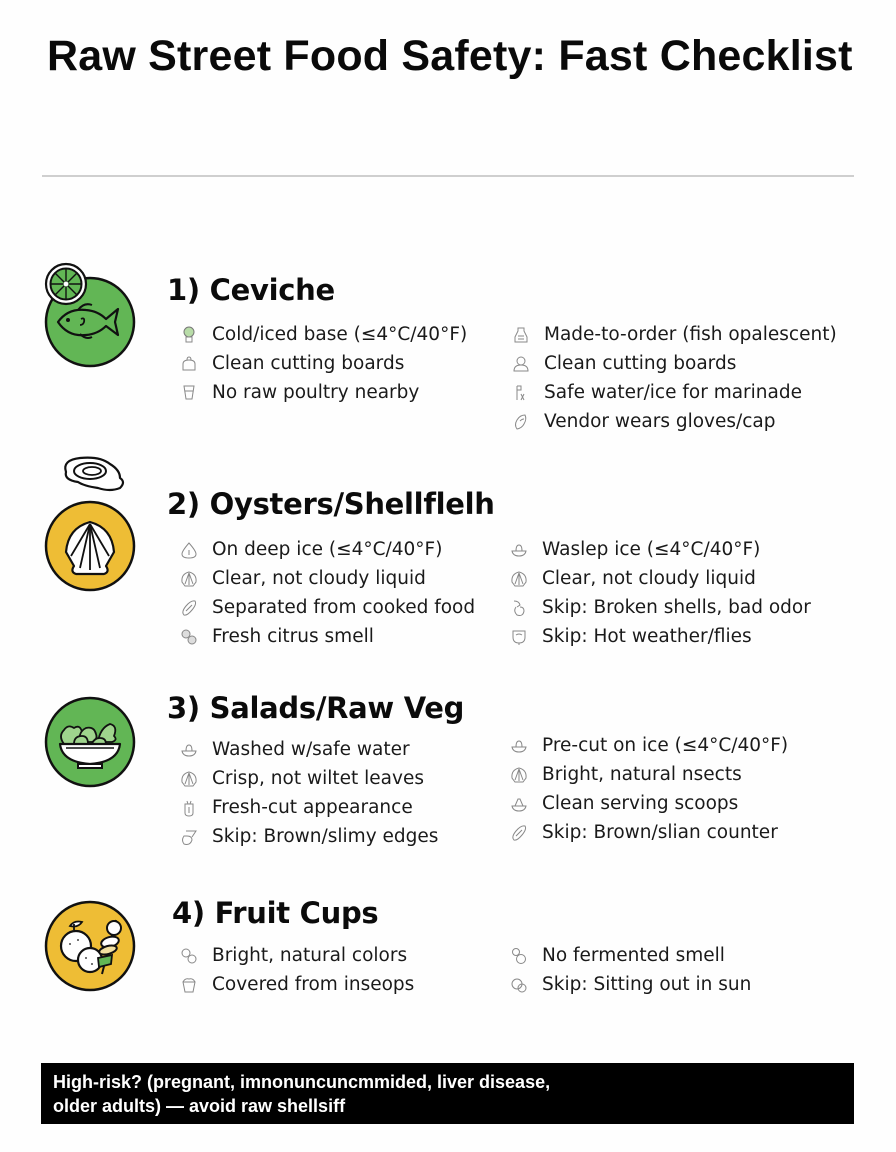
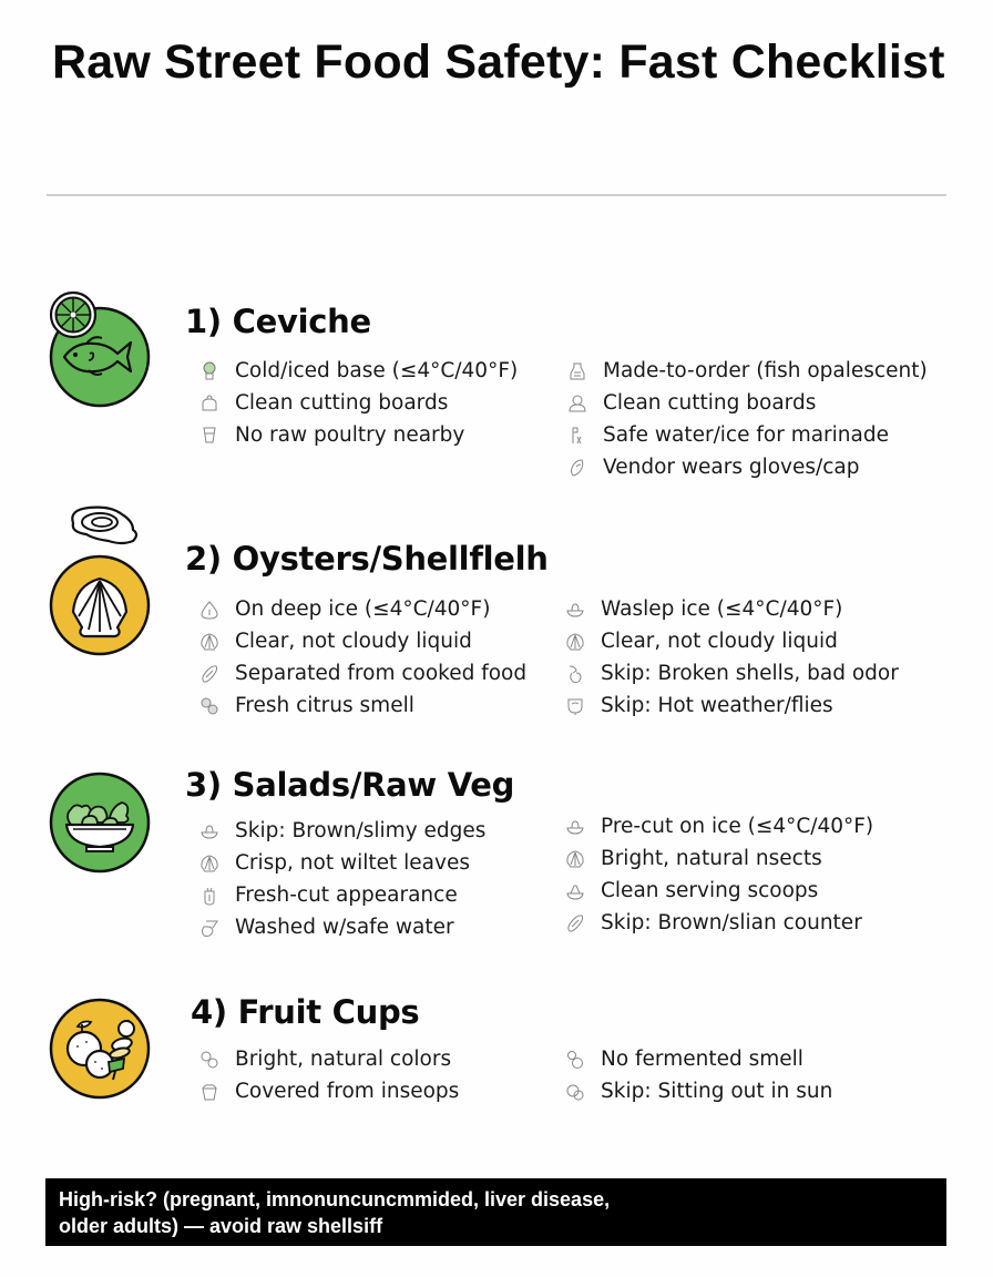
  Raw Street Food Safety: Fast Checklist
  1) Ceviche
  Cold/iced base (≤4°C/40°F)
  Clean cutting boards
  No raw poultry nearby
  Made-to-order (fish opalescent)
  Clean cutting boards
  Safe water/ice for marinade
  Vendor wears gloves/cap
  2) Oysters/Shellflelh
  On deep ice (≤4°C/40°F)
  Clear, not cloudy liquid
  Separated from cooked food
  Fresh citrus smell
  Waslep ice (≤4°C/40°F)
  Clear, not cloudy liquid
  Skip: Broken shells, bad odor
  Skip: Hot weather/flies
  3) Salads/Raw Veg
- Washed w/safe water
+ Skip: Brown/slimy edges
  Crisp, not wiltet leaves
  Fresh-cut appearance
- Skip: Brown/slimy edges
+ Washed w/safe water
  Pre-cut on ice (≤4°C/40°F)
  Bright, natural nsects
  Clean serving scoops
  Skip: Brown/slian counter
  4) Fruit Cups
  Bright, natural colors
  Covered from inseops
  No fermented smell
  Skip: Sitting out in sun
  High-risk? (pregnant, imnonuncuncmmided, liver disease,
  older adults) — avoid raw shellsiff
